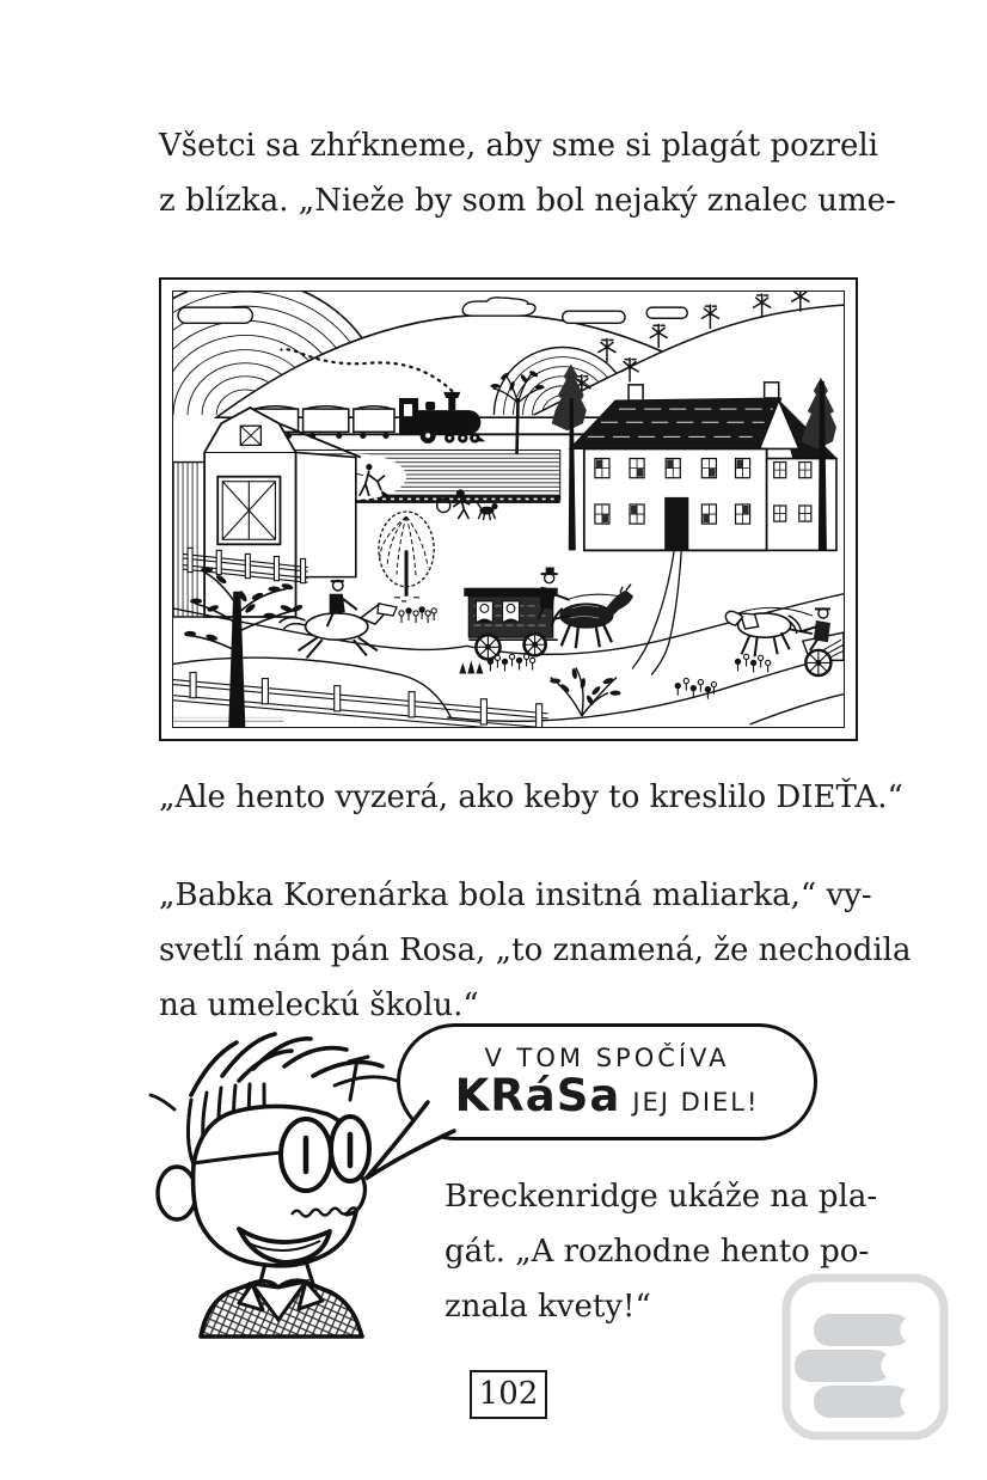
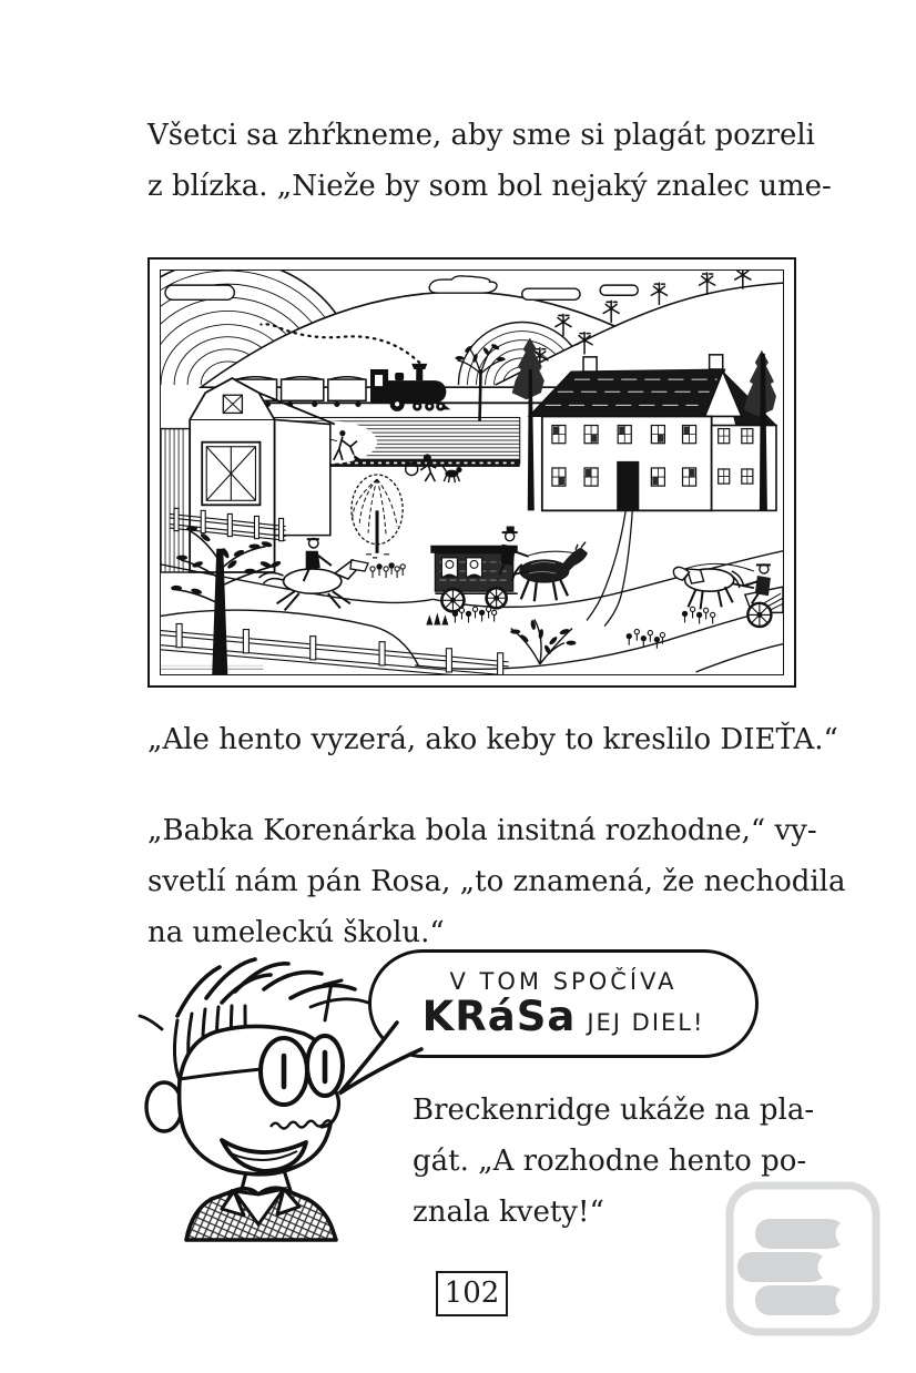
  Všetci sa zhŕkneme, aby sme si plagát pozreli
  z blízka. „Nieže by som bol nejaký znalec ume-
  „Ale hento vyzerá, ako keby to kreslilo DIEŤA.“
- „Babka Korenárka bola insitná maliarka,“ vy-
+ „Babka Korenárka bola insitná rozhodne,“ vy-
  svetlí nám pán Rosa, „to znamená, že nechodila
  na umeleckú školu.“
  V TOM SPOČÍVA
  KRáSa
  JEJ DIEL!
  Breckenridge ukáže na pla-
  gát. „A rozhodne hento po-
  znala kvety!“
  102
